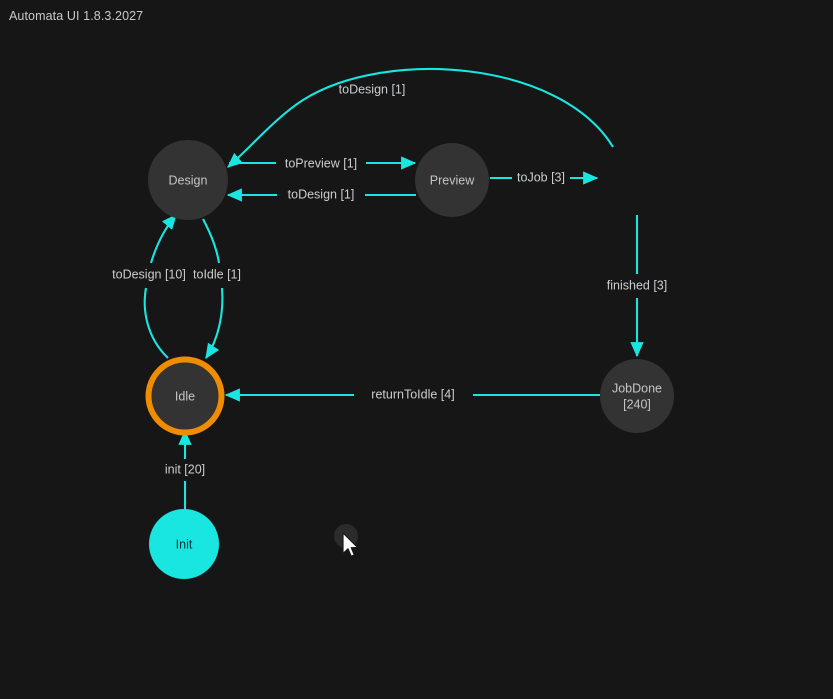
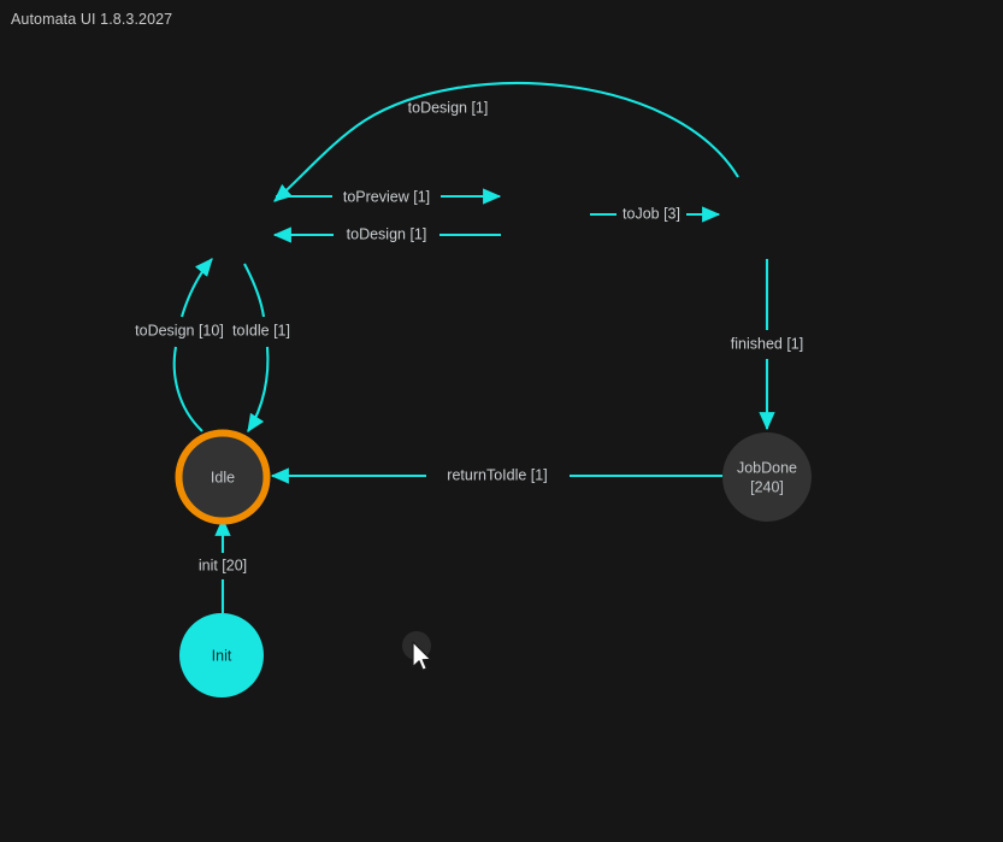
  Automata UI 1.8.3.2027
  toDesign [1]
  toPreview [1]
  toDesign [1]
  toJob [3]
- finished [3]
+ finished [1]
- returnToIdle [4]
+ returnToIdle [1]
  toDesign [10]
  toIdle [1]
  init [20]
- Design
- Preview
  JobDone
  [240]
  Idle
  Init
